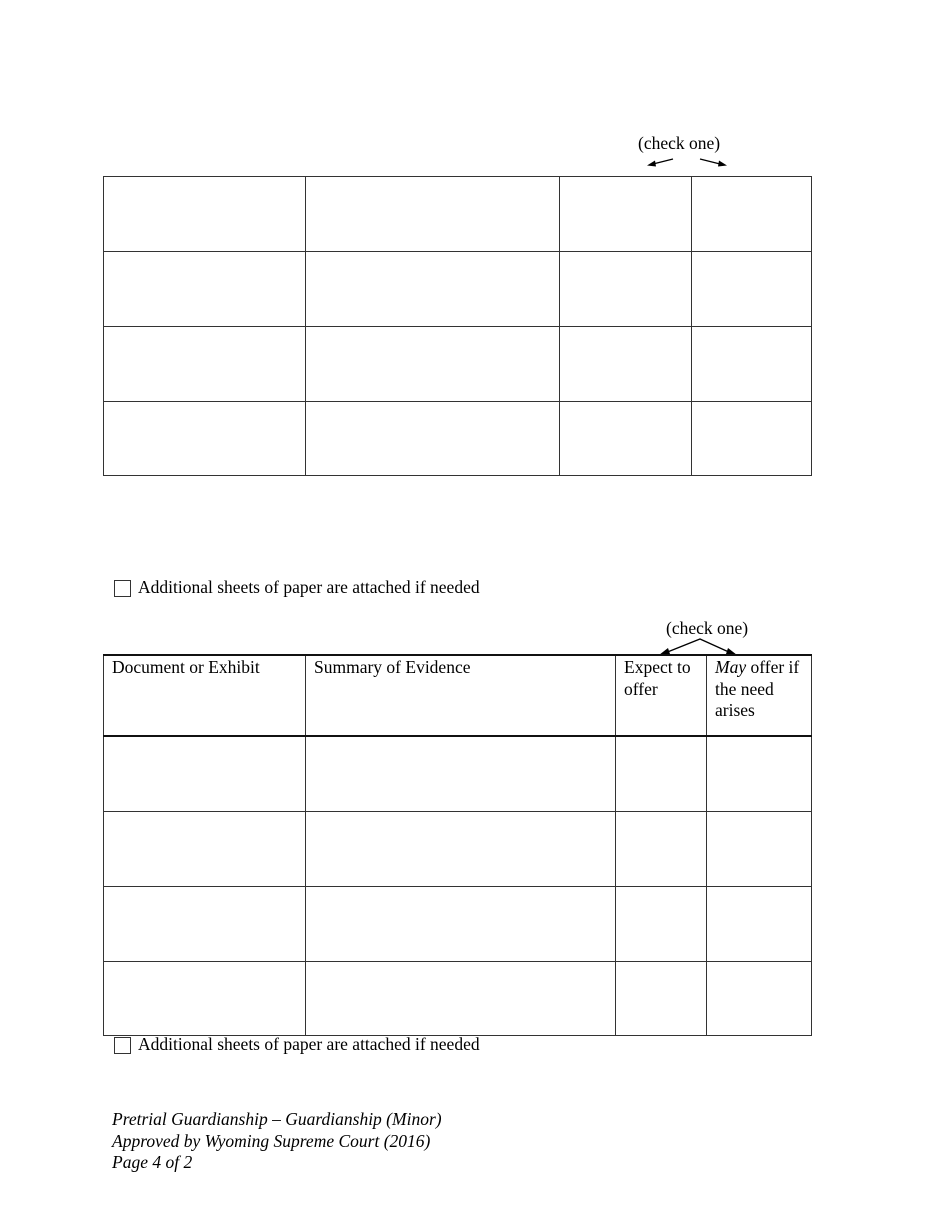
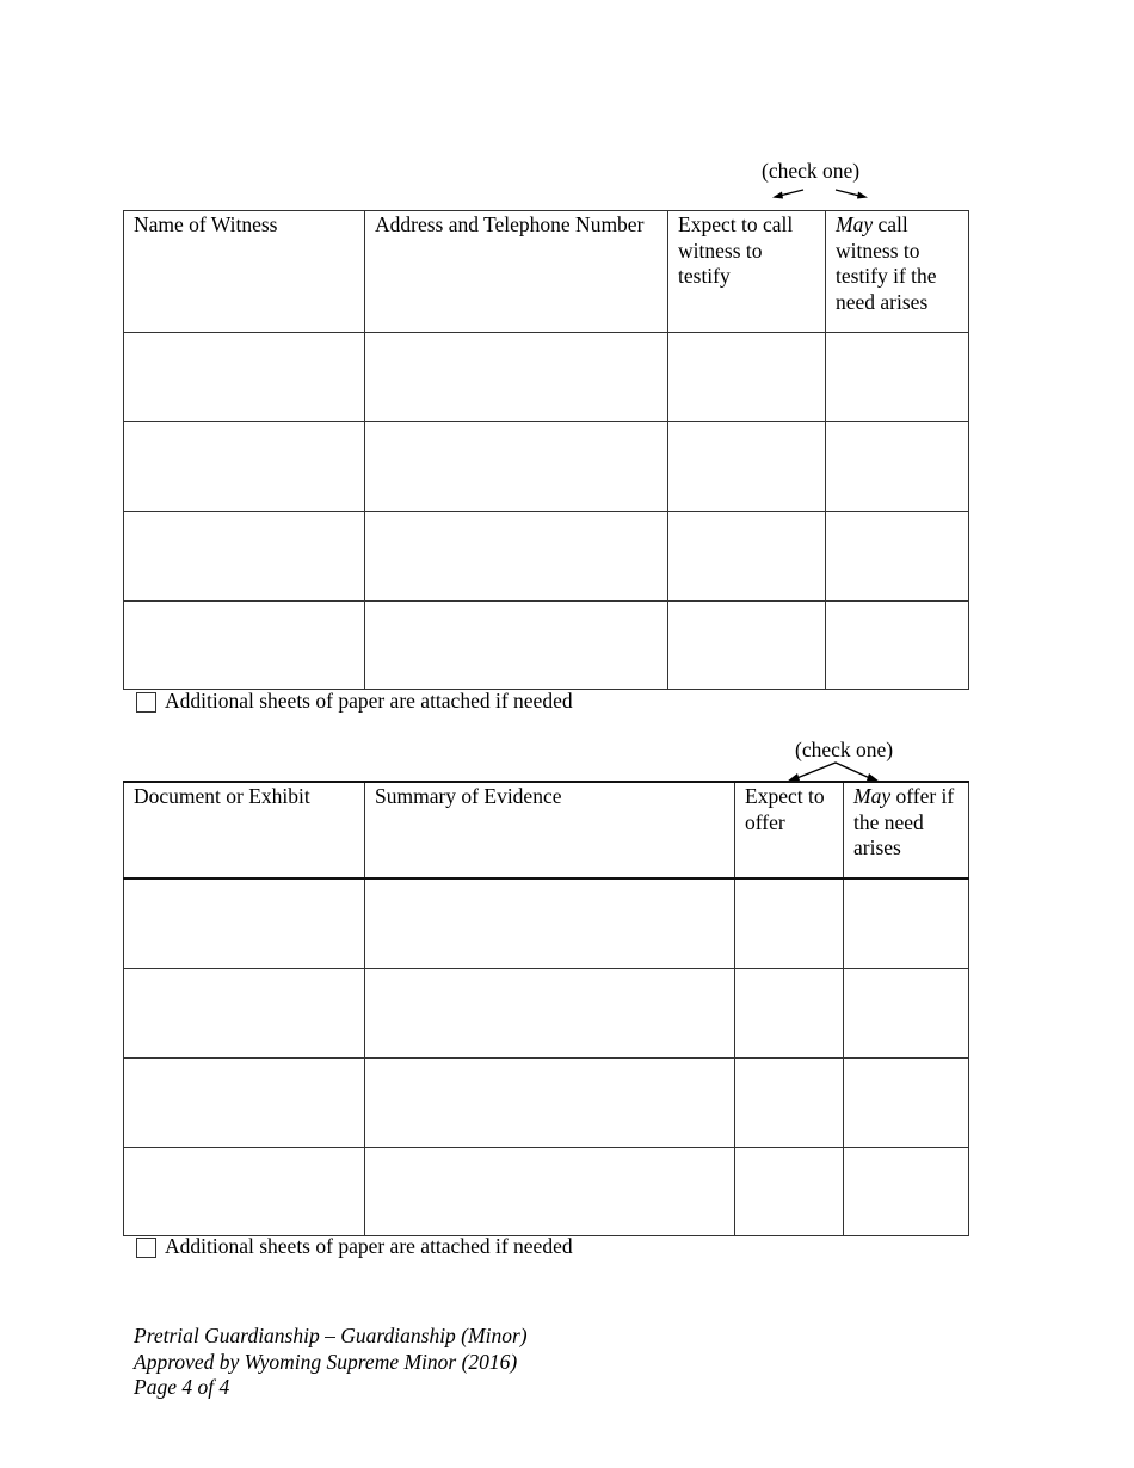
  (check one)
+ Name of Witness	Address and Telephone Number	Expect to call witness to testify	May call witness to testify if the need arises
  Additional sheets of paper are attached if needed
  (check one)
  Document or Exhibit	Summary of Evidence	Expect to offer	May offer if the need arises
  Additional sheets of paper are attached if needed
  Pretrial Guardianship – Guardianship (Minor)
- Approved by Wyoming Supreme Court (2016)
+ Approved by Wyoming Supreme Minor (2016)
- Page 4 of 2
+ Page 4 of 4
